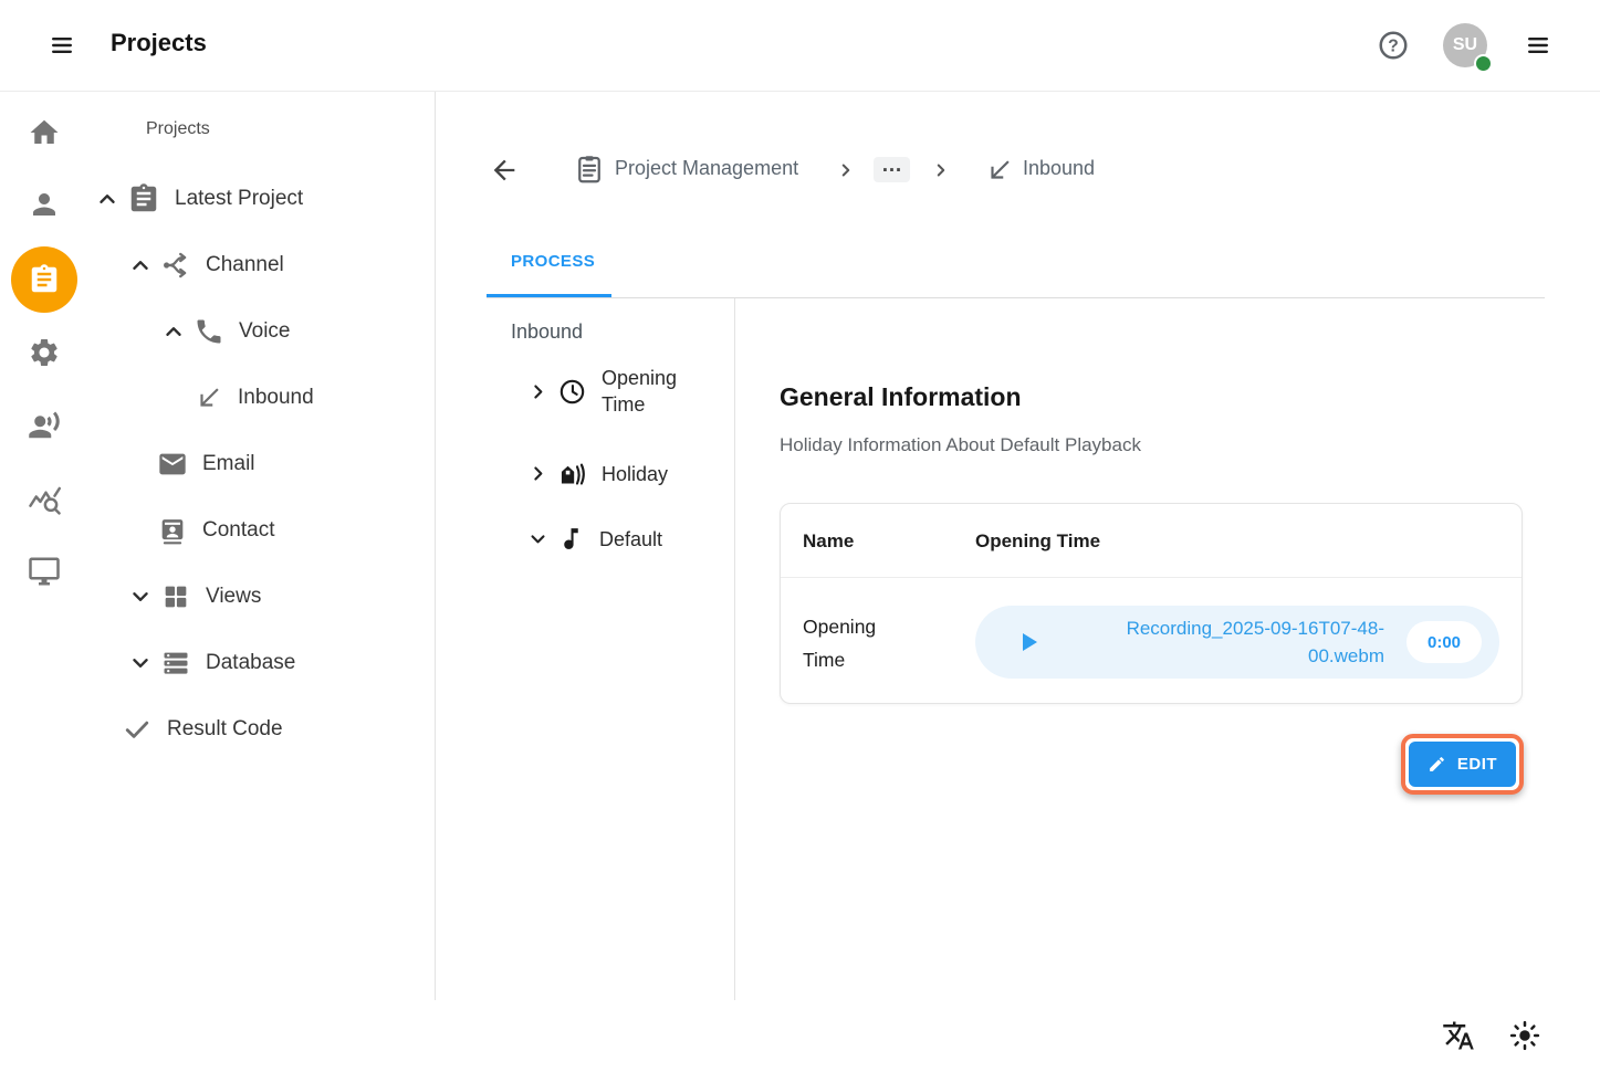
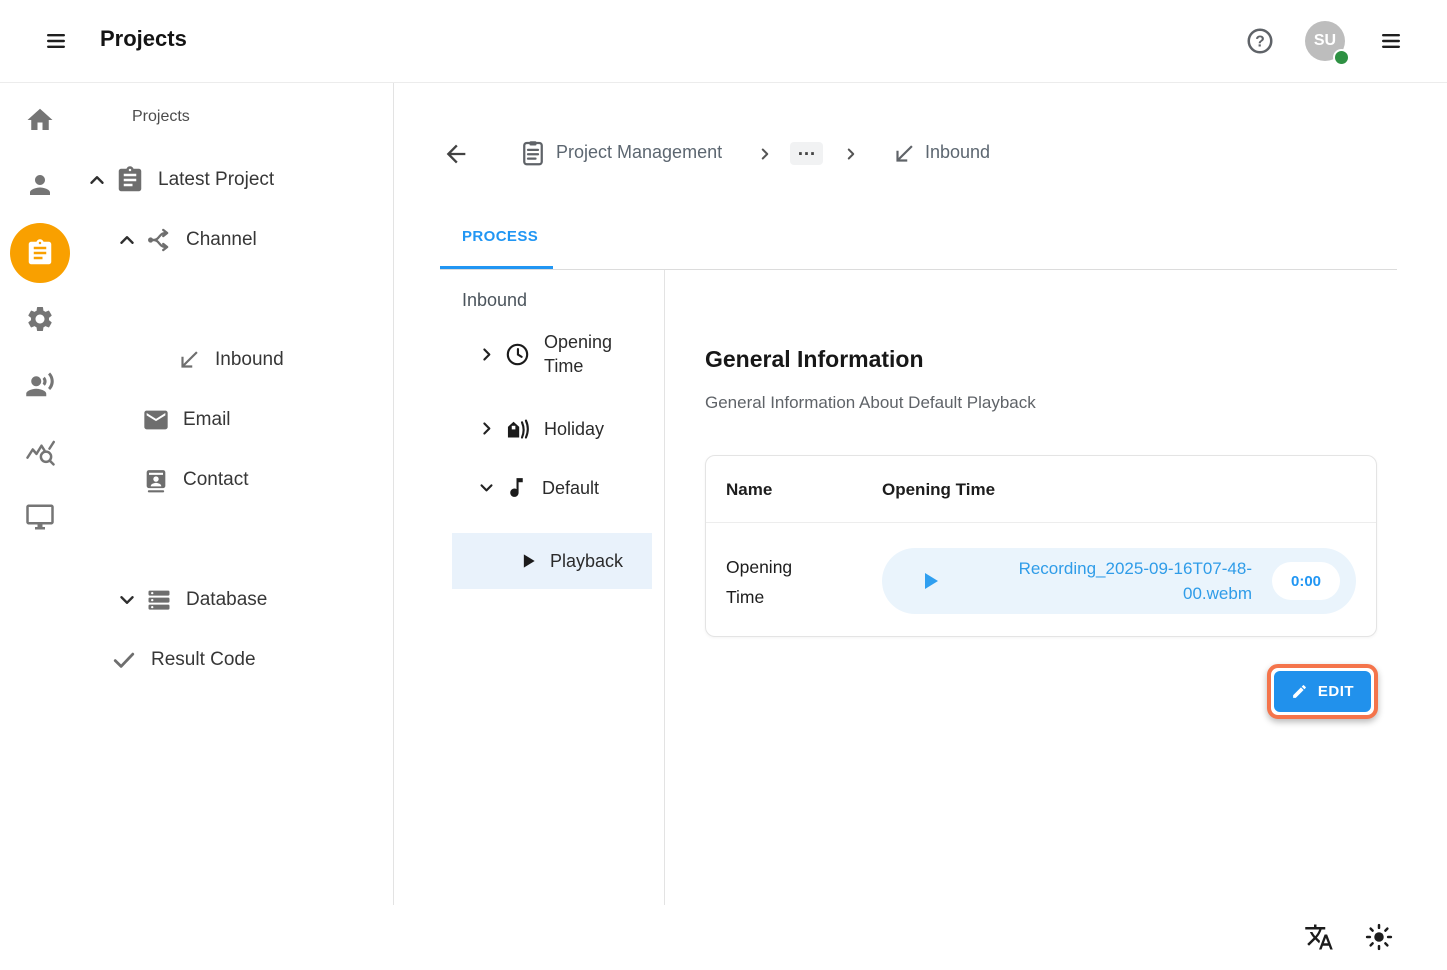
  Projects
  ?
  SU
  Projects
  Latest Project
  Channel
- Voice
  Inbound
  Email
  Contact
- Views
  Database
  Result Code
  Project Management
  …
  Inbound
  PROCESS
  Inbound
  Opening Time
  Holiday
  Default
+ Playback
  General Information
- Holiday Information About Default Playback
+ General Information About Default Playback
  Name
  Opening Time
  Opening Time
  Recording_2025-09-16T07-48-00.webm
  0:00
  EDIT
